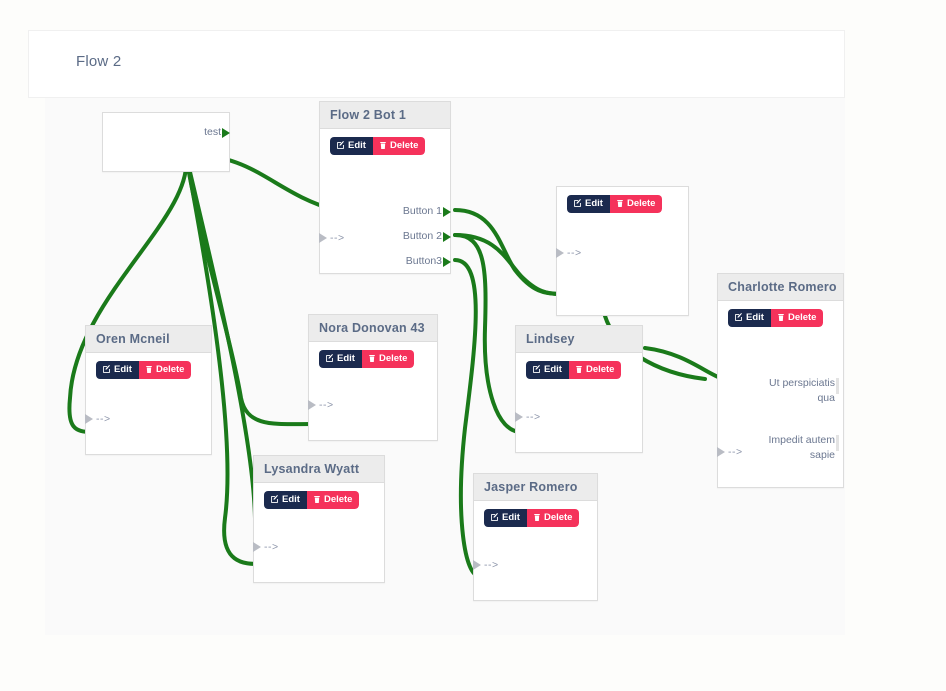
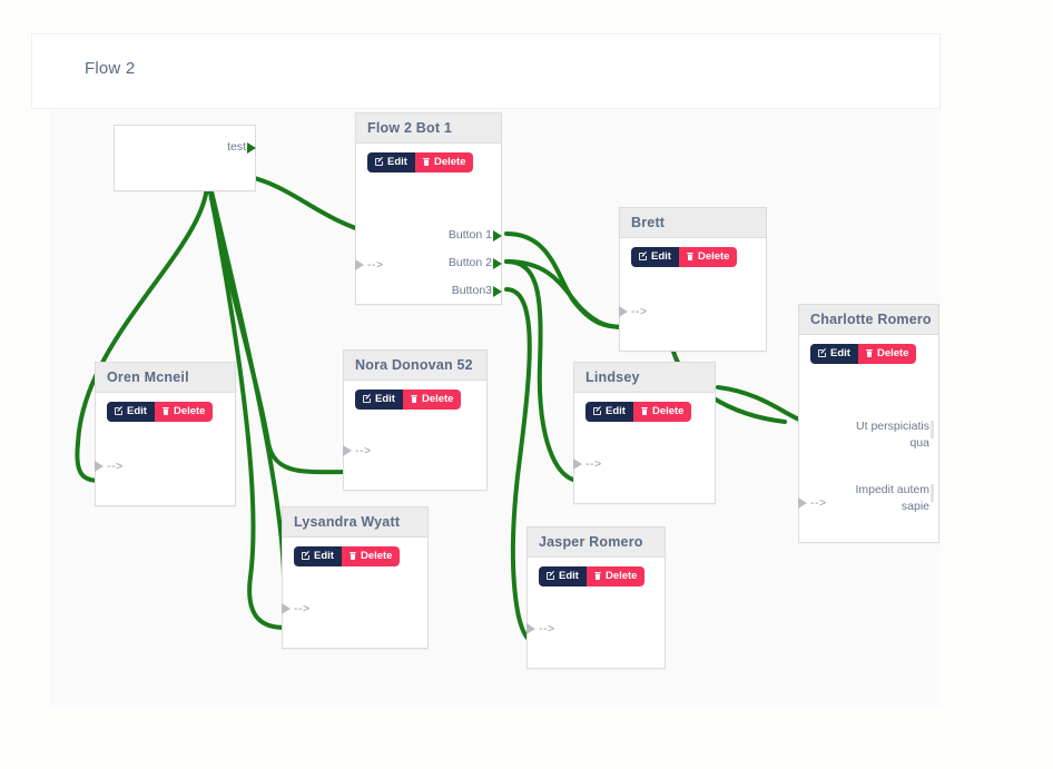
  Flow 2
  test
  Flow 2 Bot 1
  Edit
  Delete
  -->
  Button 1
  Button 2
  Button3
+ Brett
  Edit
  Delete
  -->
  Charlotte Romero
  Edit
  Delete
  -->
  Ut perspiciatis qua
  Impedit autem sapie
  Oren Mcneil
  Edit
  Delete
  -->
- Nora Donovan 43
+ Nora Donovan 52
  Edit
  Delete
  -->
  Lindsey
  Edit
  Delete
  -->
  Lysandra Wyatt
  Edit
  Delete
  -->
  Jasper Romero
  Edit
  Delete
  -->
